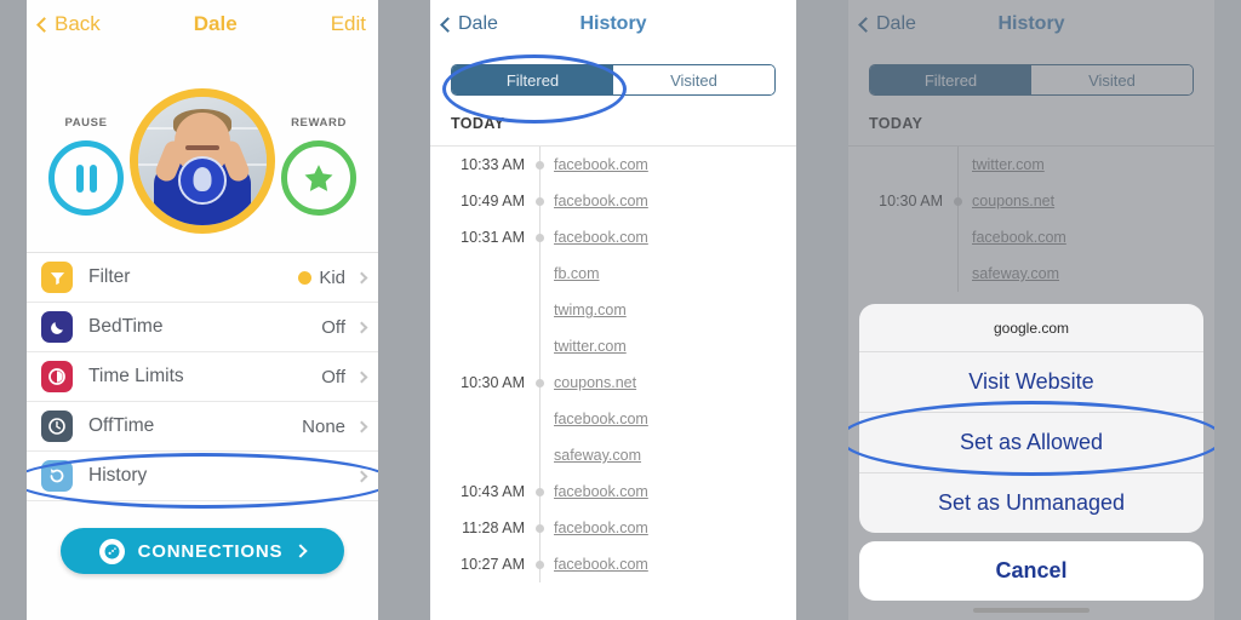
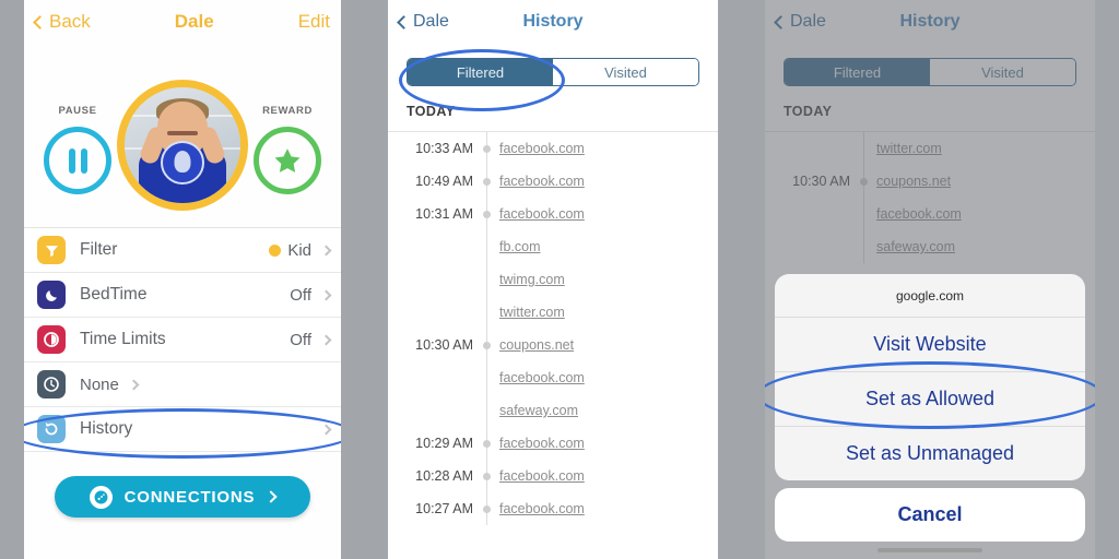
  Back
  Dale
  Edit
  PAUSE
  REWARD
  Filter
  Kid
  BedTime
  Off
  Time Limits
  Off
- OffTime
  None
  History
  CONNECTIONS
  Dale
  History
  Filtered
  Visited
  TODAY
  10:33 AM
  facebook.com
  10:49 AM
  facebook.com
  10:31 AM
  facebook.com
  fb.com
  twimg.com
  twitter.com
  10:30 AM
  coupons.net
  facebook.com
  safeway.com
- 10:43 AM
+ 10:29 AM
  facebook.com
- 11:28 AM
+ 10:28 AM
  facebook.com
  10:27 AM
  facebook.com
  Dale
  History
  Filtered
  Visited
  TODAY
  twitter.com
  10:30 AM
  coupons.net
  facebook.com
  safeway.com
  google.com
  Visit Website
  Set as Allowed
  Set as Unmanaged
  Cancel
